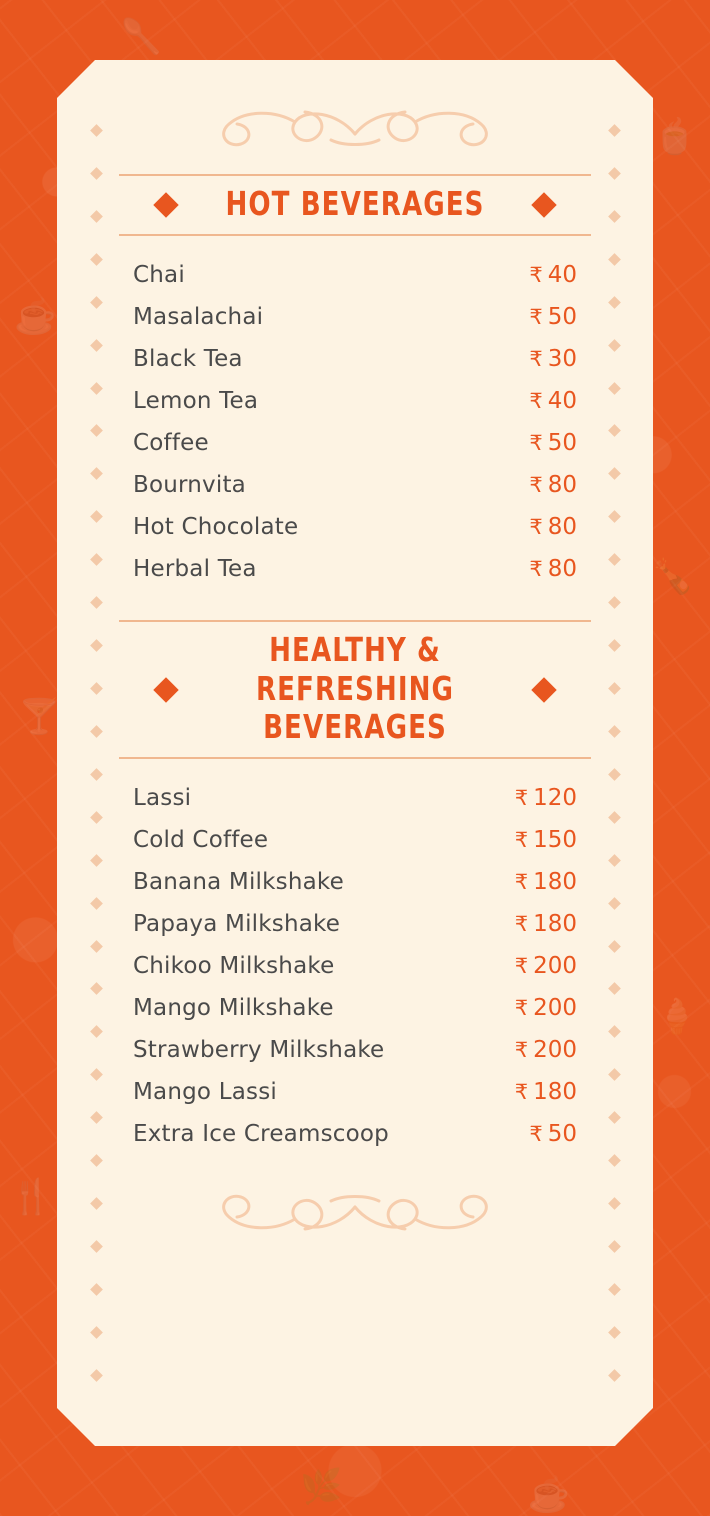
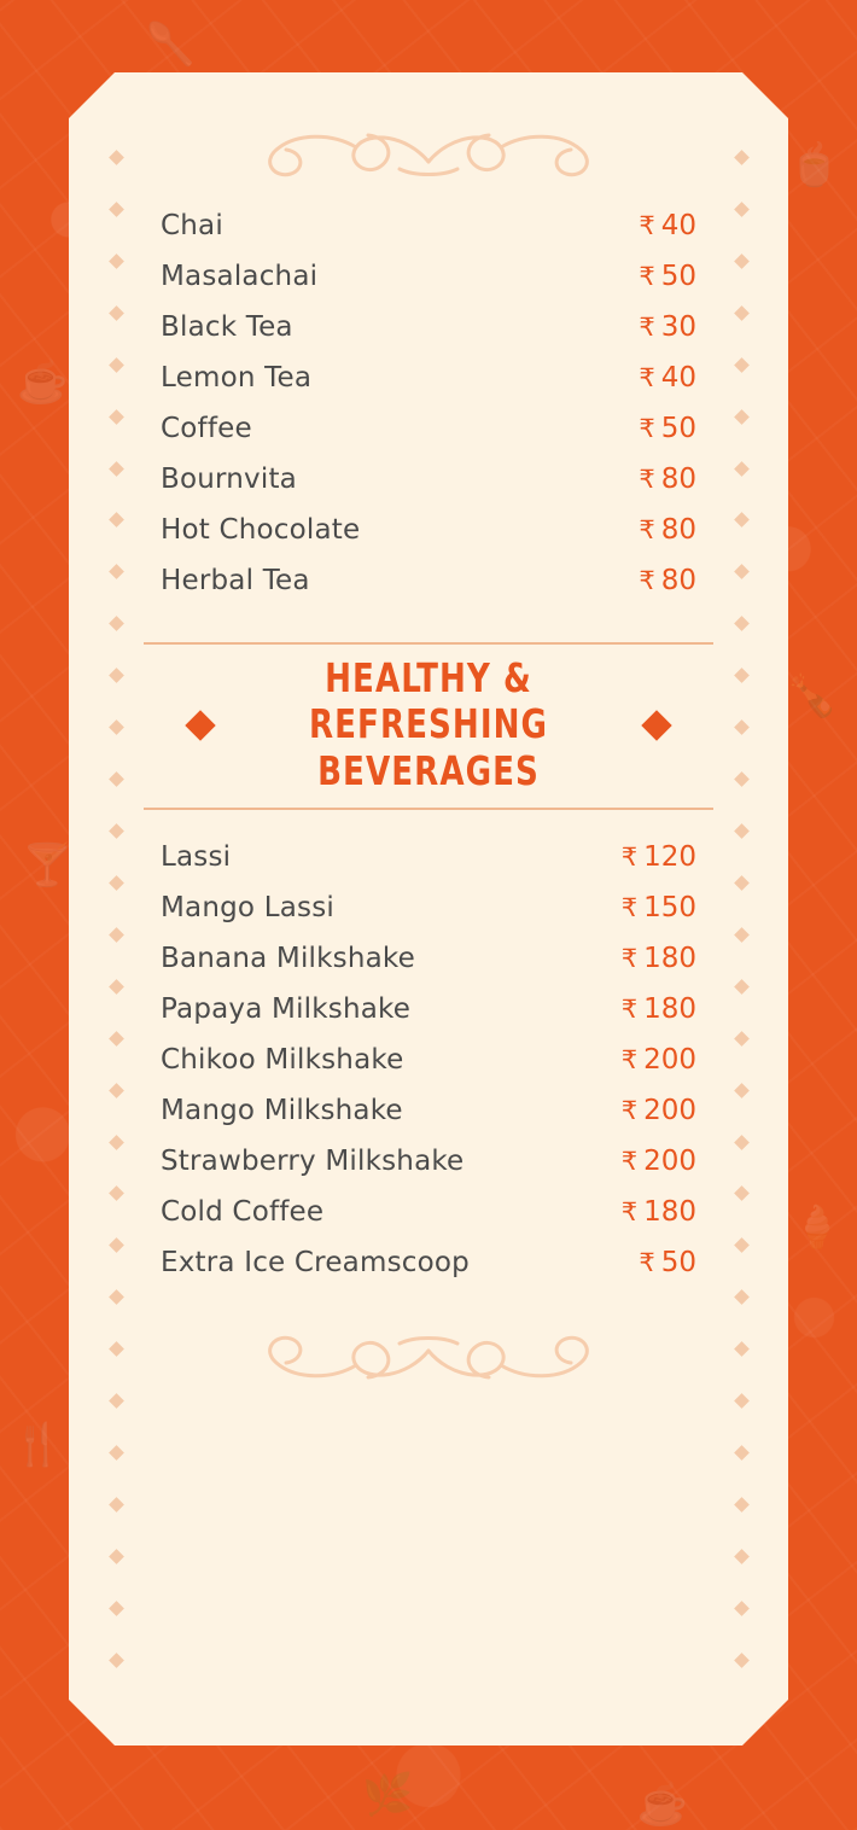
  ☕
  🍸
  🍴
  🍵
  🍾
  🍦
  🥄
  ☕
- HOT BEVERAGES
  Chai
  ₹ 40
  Masalachai
  ₹ 50
  Black Tea
  ₹ 30
  Lemon Tea
  ₹ 40
  Coffee
  ₹ 50
  Bournvita
  ₹ 80
  Hot Chocolate
  ₹ 80
  Herbal Tea
  ₹ 80
  HEALTHY & REFRESHING BEVERAGES
  Lassi
  ₹ 120
- Cold Coffee
+ Mango Lassi
  ₹ 150
  Banana Milkshake
  ₹ 180
  Papaya Milkshake
  ₹ 180
  Chikoo Milkshake
  ₹ 200
  Mango Milkshake
  ₹ 200
  Strawberry Milkshake
  ₹ 200
- Mango Lassi
+ Cold Coffee
  ₹ 180
  Extra Ice Creamscoop
  ₹ 50
